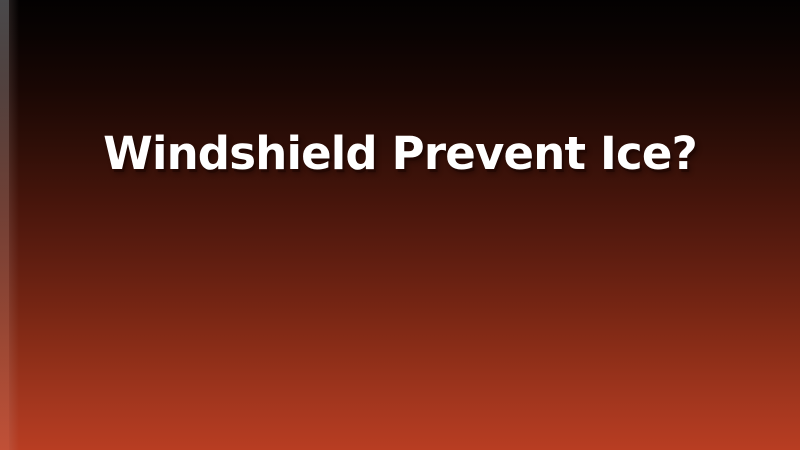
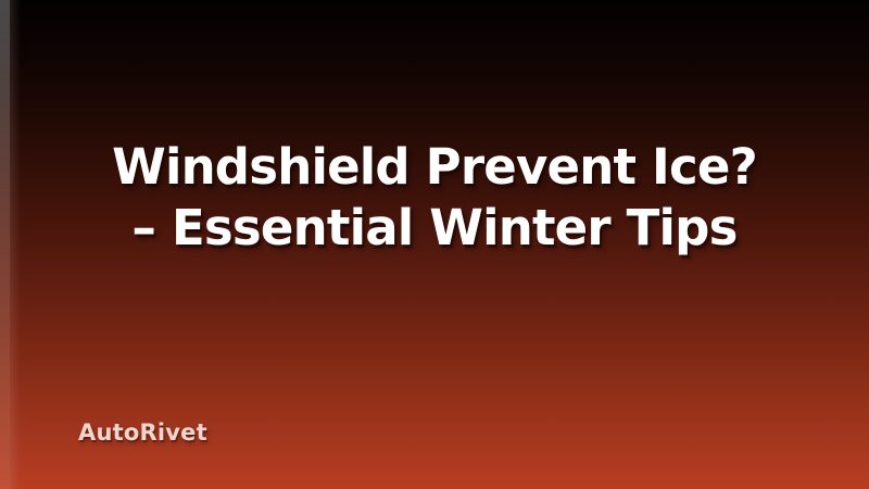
  Windshield Prevent Ice?
+ – Essential Winter Tips
+ AutoRivet
